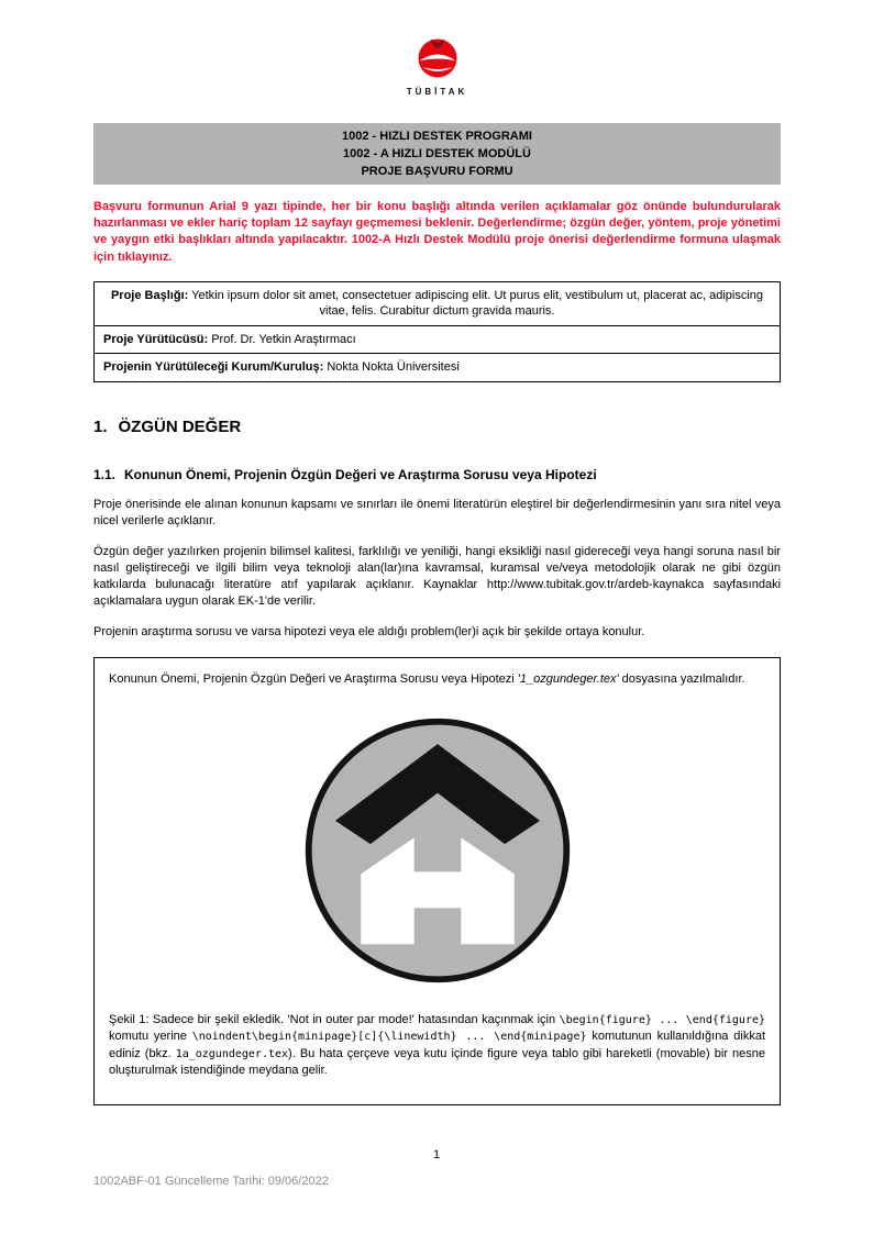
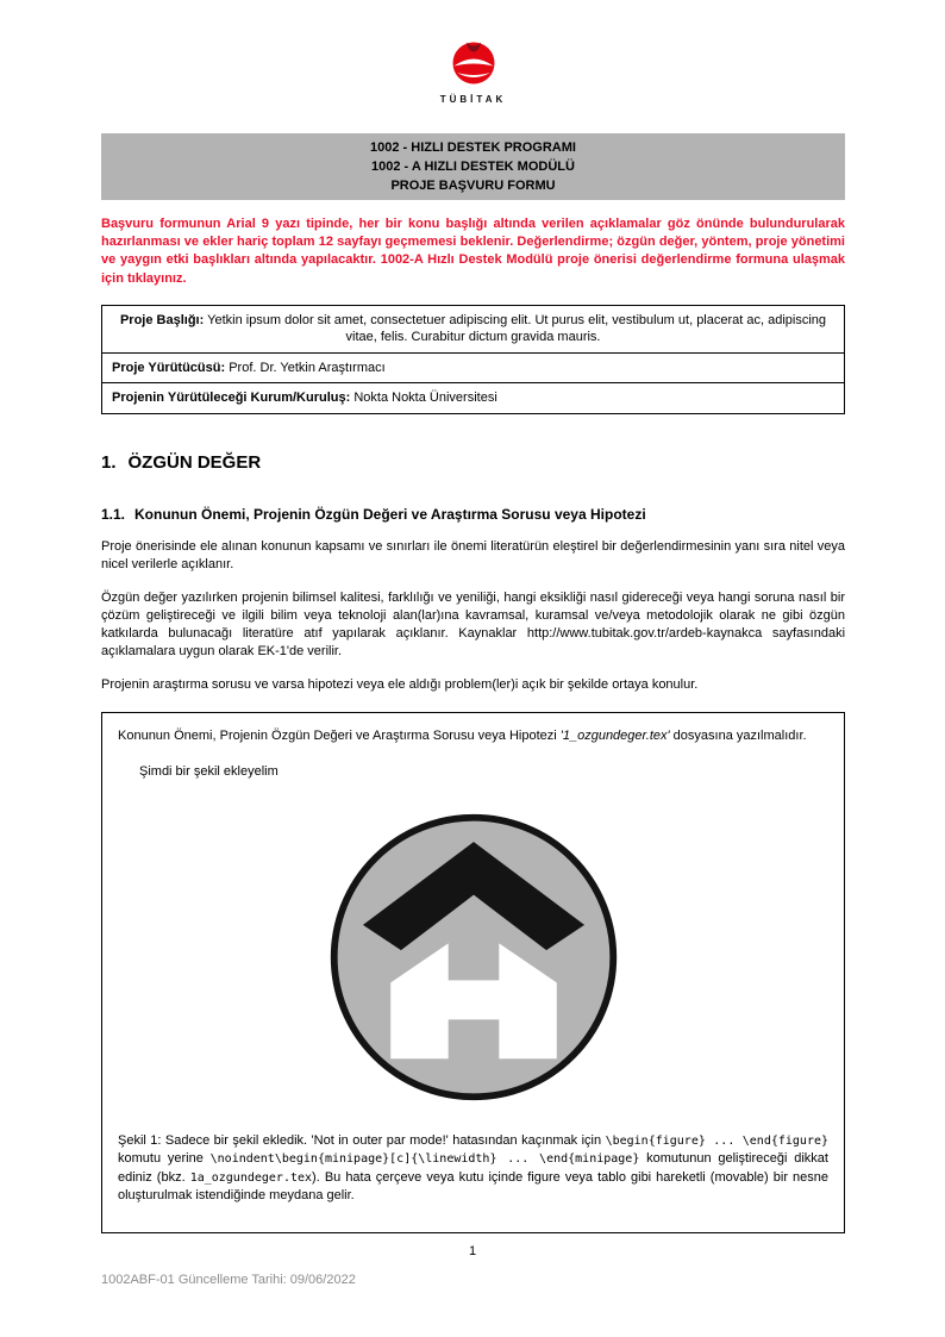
  TÜBİTAK
  1002 - HIZLI DESTEK PROGRAMI
  1002 - A HIZLI DESTEK MODÜLÜ
  PROJE BAŞVURU FORMU
  Başvuru formunun Arial 9 yazı tipinde, her bir konu başlığı altında verilen açıklamalar göz önünde bulundurularak hazırlanması ve ekler hariç toplam 12 sayfayı geçmemesi beklenir. Değerlendirme; özgün değer, yöntem, proje yönetimi ve yaygın etki başlıkları altında yapılacaktır. 1002-A Hızlı Destek Modülü proje önerisi değerlendirme formuna ulaşmak için tıklayınız.
  Proje Başlığı: Yetkin ipsum dolor sit amet, consectetuer adipiscing elit. Ut purus elit, vestibulum ut, placerat ac, adipiscing vitae, felis. Curabitur dictum gravida mauris.
  Proje Yürütücüsü: Prof. Dr. Yetkin Araştırmacı
  Projenin Yürütüleceği Kurum/Kuruluş: Nokta Nokta Üniversitesi
  1. ÖZGÜN DEĞER
  1.1. Konunun Önemi, Projenin Özgün Değeri ve Araştırma Sorusu veya Hipotezi
  Proje önerisinde ele alınan konunun kapsamı ve sınırları ile önemi literatürün eleştirel bir değerlendirmesinin yanı sıra nitel veya nicel verilerle açıklanır.
- Özgün değer yazılırken projenin bilimsel kalitesi, farklılığı ve yeniliği, hangi eksikliği nasıl gidereceği veya hangi soruna nasıl bir nasıl geliştireceği ve ilgili bilim veya teknoloji alan(lar)ına kavramsal, kuramsal ve/veya metodolojik olarak ne gibi özgün katkılarda bulunacağı literatüre atıf yapılarak açıklanır. Kaynaklar http://www.tubitak.gov.tr/ardeb-kaynakca sayfasındaki açıklamalara uygun olarak EK-1'de verilir.
+ Özgün değer yazılırken projenin bilimsel kalitesi, farklılığı ve yeniliği, hangi eksikliği nasıl gidereceği veya hangi soruna nasıl bir çözüm geliştireceği ve ilgili bilim veya teknoloji alan(lar)ına kavramsal, kuramsal ve/veya metodolojik olarak ne gibi özgün katkılarda bulunacağı literatüre atıf yapılarak açıklanır. Kaynaklar http://www.tubitak.gov.tr/ardeb-kaynakca sayfasındaki açıklamalara uygun olarak EK-1'de verilir.
  Projenin araştırma sorusu ve varsa hipotezi veya ele aldığı problem(ler)i açık bir şekilde ortaya konulur.
  Konunun Önemi, Projenin Özgün Değeri ve Araştırma Sorusu veya Hipotezi '1_ozgundeger.tex' dosyasına yazılmalıdır.
+ Şimdi bir şekil ekleyelim
- Şekil 1: Sadece bir şekil ekledik. 'Not in outer par mode!' hatasından kaçınmak için \begin{figure} ... \end{figure} komutu yerine \noindent\begin{minipage}[c]{\linewidth} ... \end{minipage} komutunun kullanıldığına dikkat ediniz (bkz. 1a_ozgundeger.tex). Bu hata çerçeve veya kutu içinde figure veya tablo gibi hareketli (movable) bir nesne oluşturulmak istendiğinde meydana gelir.
+ Şekil 1: Sadece bir şekil ekledik. 'Not in outer par mode!' hatasından kaçınmak için \begin{figure} ... \end{figure} komutu yerine \noindent\begin{minipage}[c]{\linewidth} ... \end{minipage} komutunun geliştireceği dikkat ediniz (bkz. 1a_ozgundeger.tex). Bu hata çerçeve veya kutu içinde figure veya tablo gibi hareketli (movable) bir nesne oluşturulmak istendiğinde meydana gelir.
  1
  1002ABF-01 Güncelleme Tarihi: 09/06/2022
